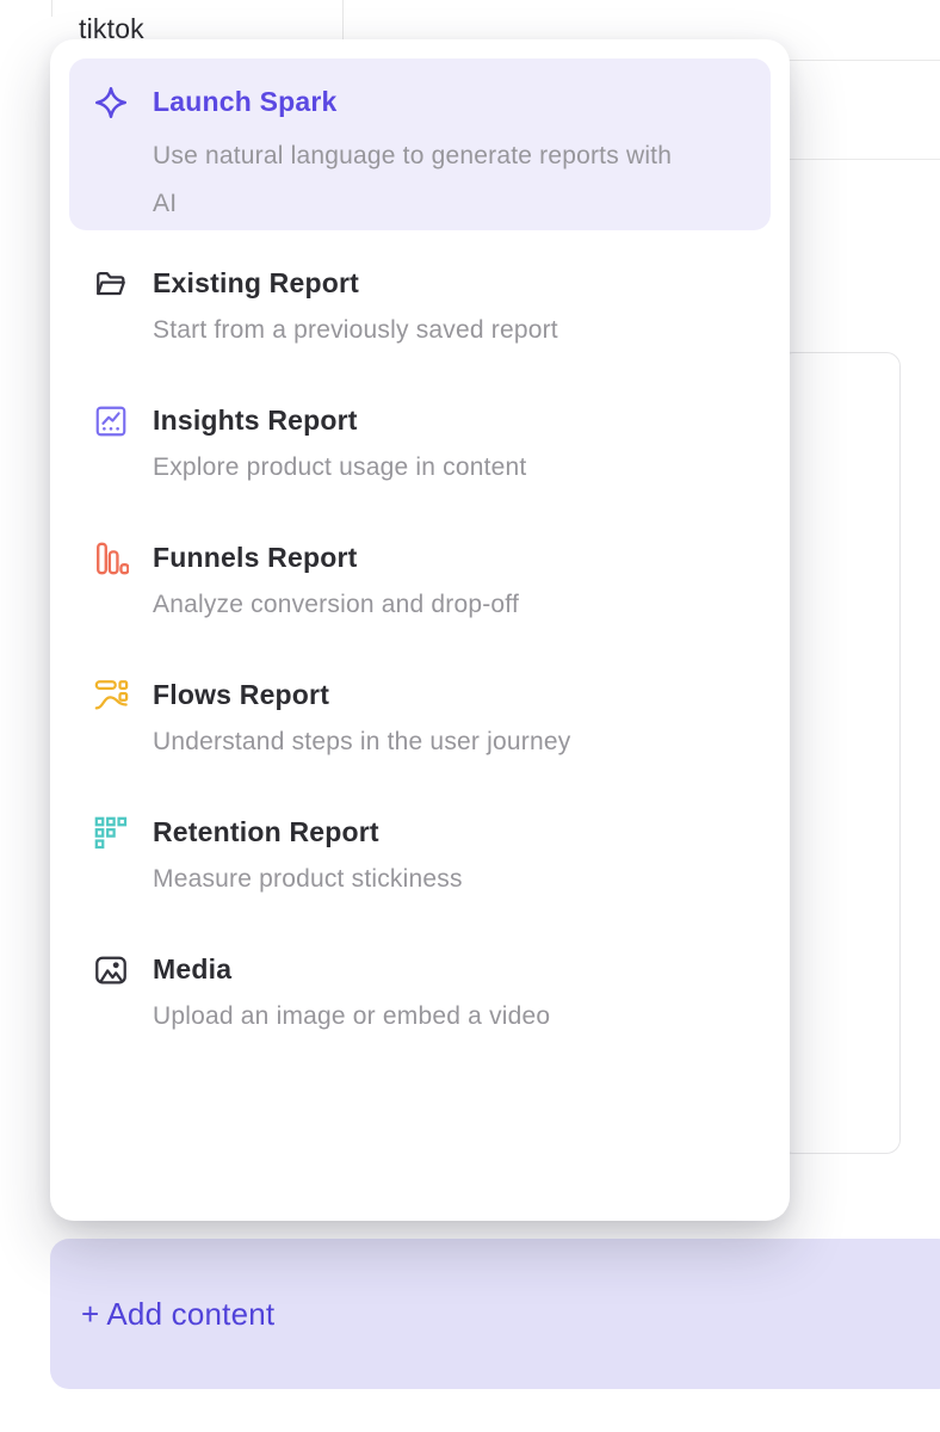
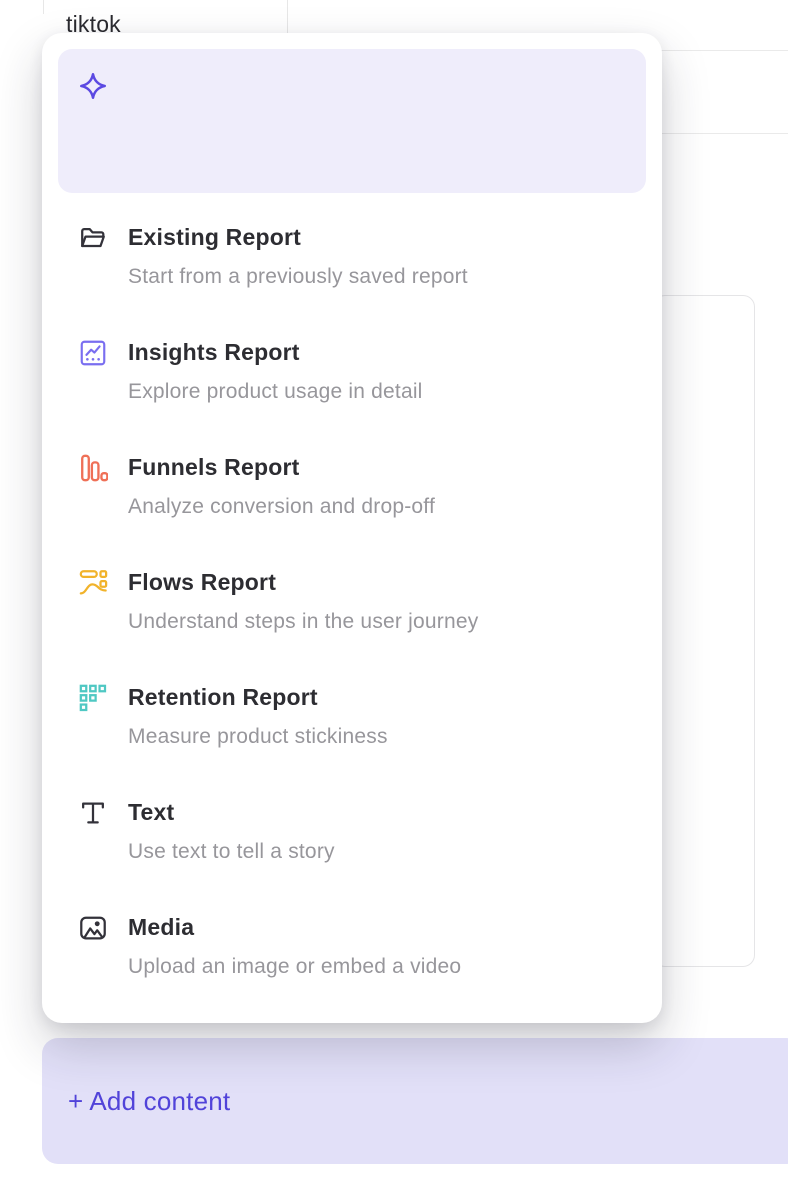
  tiktok
- Launch Spark
- Use natural language to generate reports with AI
  Existing Report
  Start from a previously saved report
  Insights Report
- Explore product usage in content
+ Explore product usage in detail
  Funnels Report
  Analyze conversion and drop-off
  Flows Report
  Understand steps in the user journey
  Retention Report
  Measure product stickiness
+ Text
+ Use text to tell a story
  Media
  Upload an image or embed a video
  + Add content
